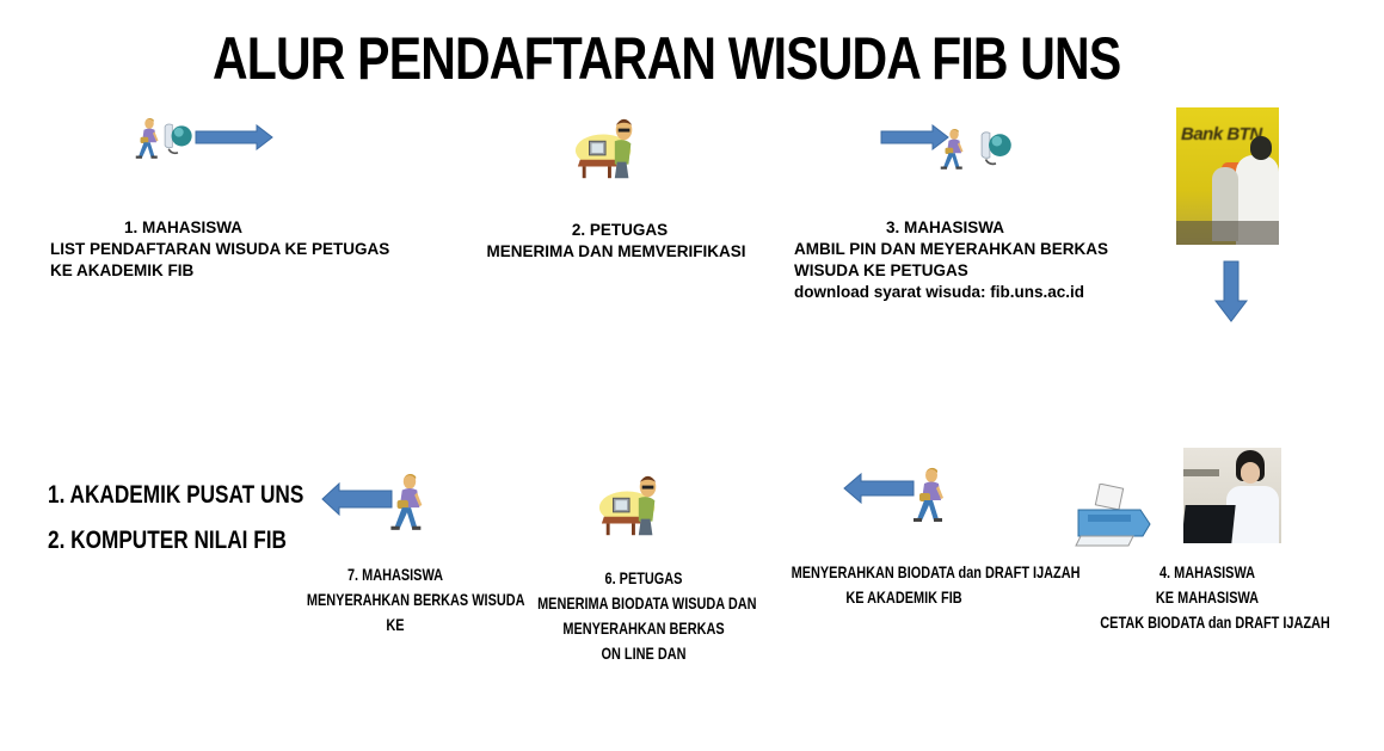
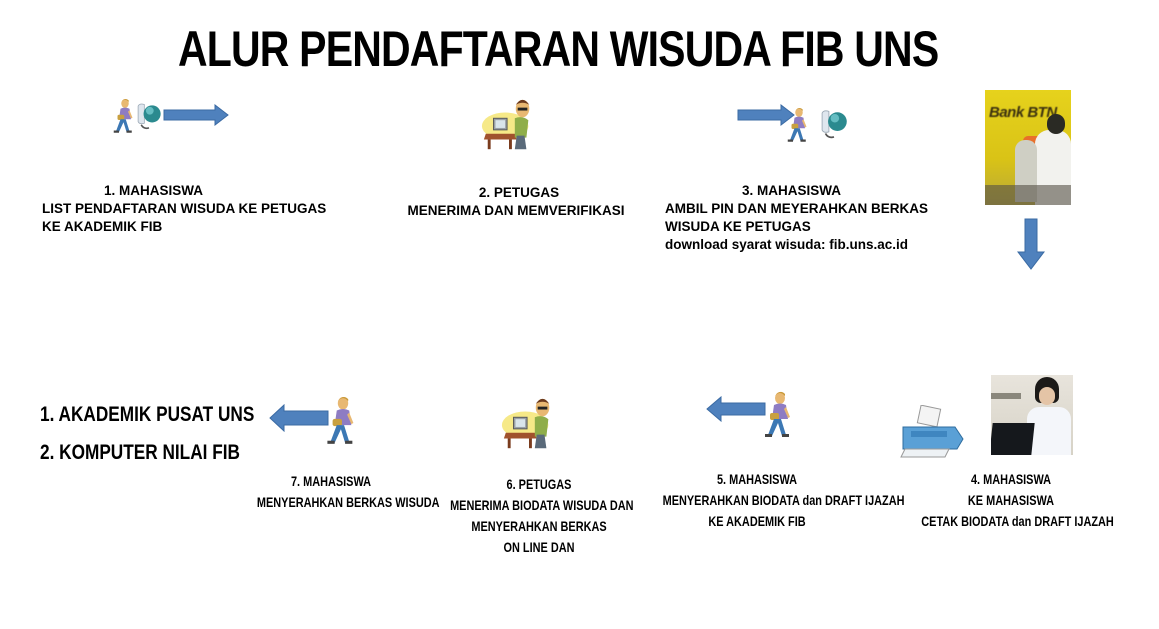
  ALUR PENDAFTARAN WISUDA FIB UNS
  1. MAHASISWA
  LIST PENDAFTARAN WISUDA KE PETUGAS
  KE AKADEMIK FIB
  2. PETUGAS
  MENERIMA DAN MEMVERIFIKASI
  3. MAHASISWA
  AMBIL PIN DAN MEYERAHKAN BERKAS
  WISUDA KE PETUGAS
  download syarat wisuda: fib.uns.ac.id
  Bank BTN
  4. MAHASISWA
  KE MAHASISWA
  CETAK BIODATA dan DRAFT IJAZAH
+ 5. MAHASISWA
  MENYERAHKAN BIODATA dan DRAFT IJAZAH
  KE AKADEMIK FIB
  6. PETUGAS
  MENERIMA BIODATA WISUDA DAN
  MENYERAHKAN BERKAS
  ON LINE DAN
  7. MAHASISWA
  MENYERAHKAN BERKAS WISUDA
- KE
  1. AKADEMIK PUSAT UNS
  2. KOMPUTER NILAI FIB
